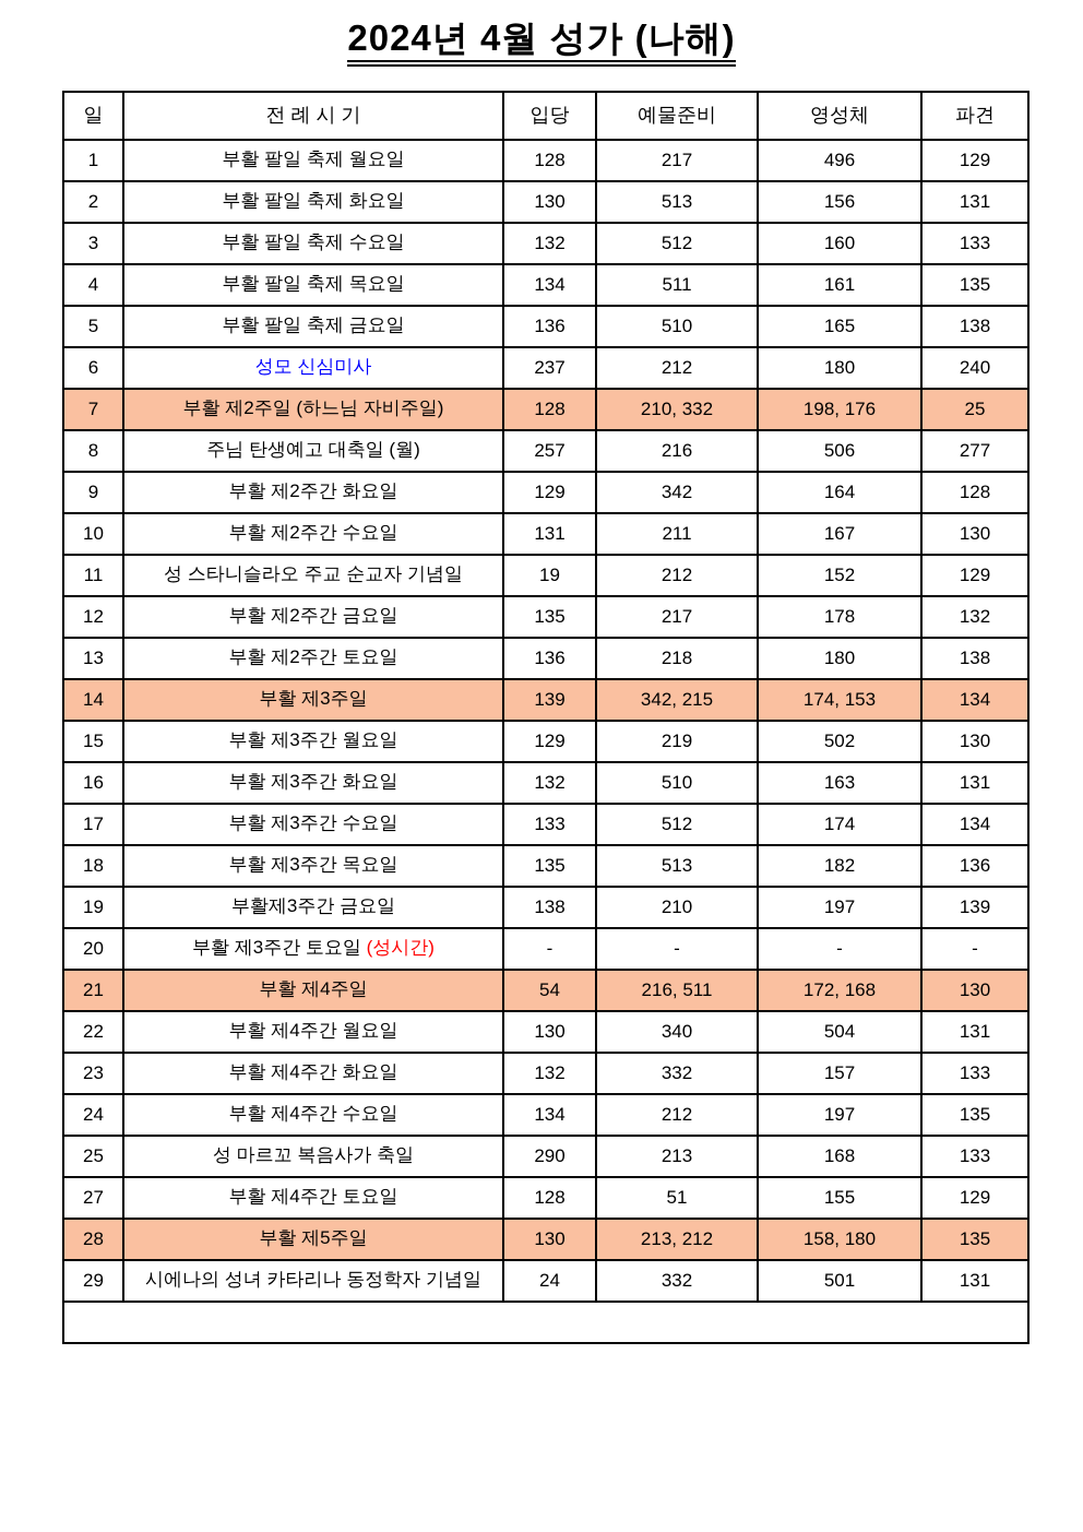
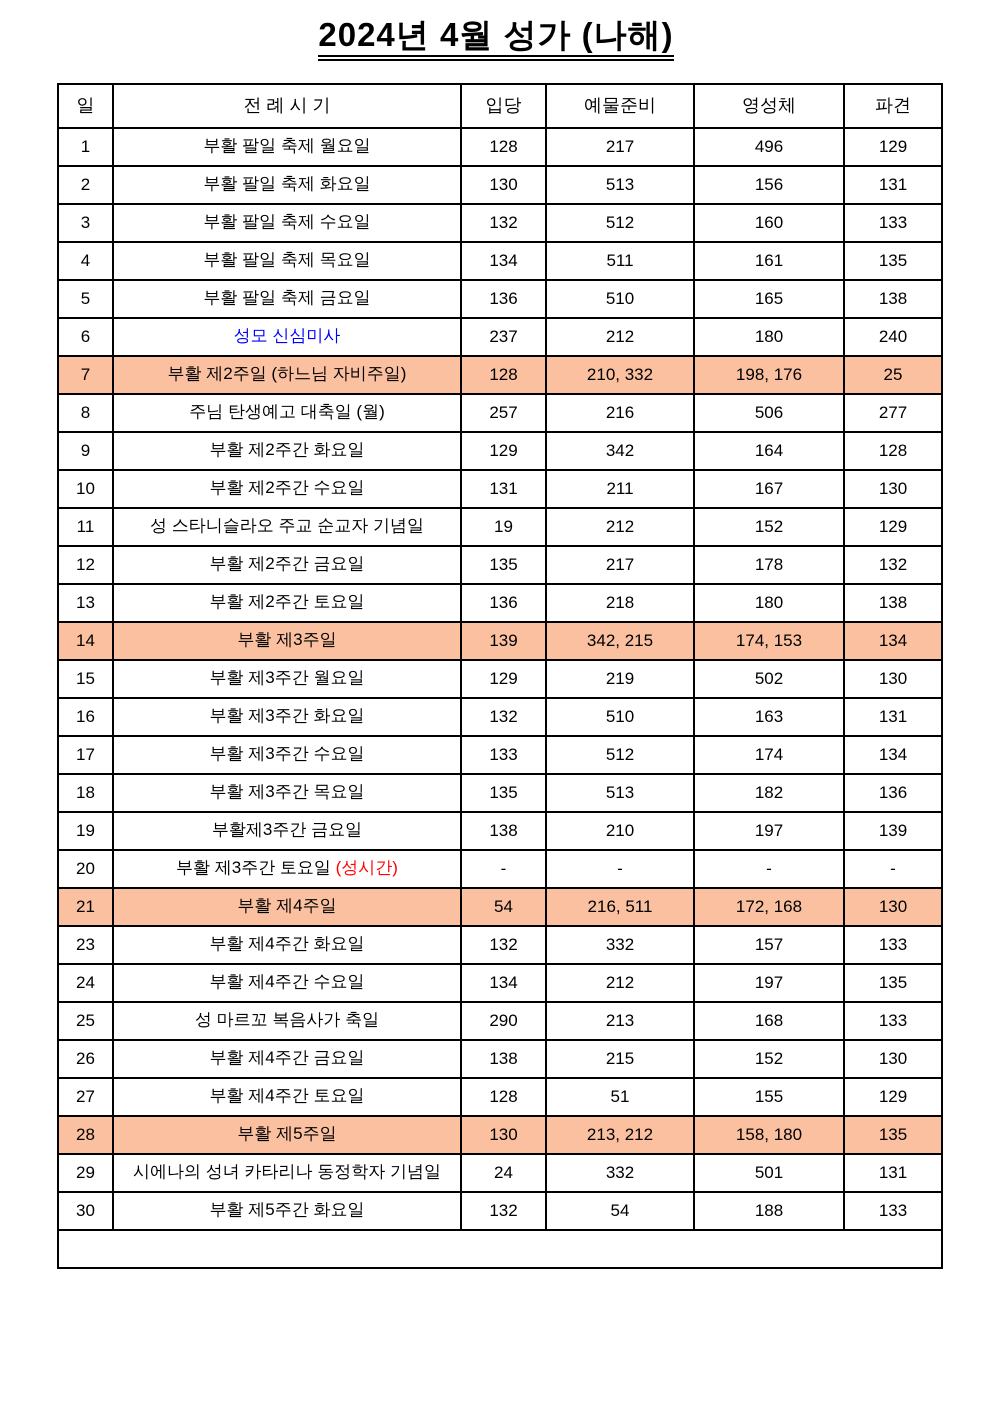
  2024년 4월 성가 (나해)
  일	전 례 시 기	입당	예물준비	영성체	파견
  1	부활 팔일 축제 월요일	128	217	496	129
  2	부활 팔일 축제 화요일	130	513	156	131
  3	부활 팔일 축제 수요일	132	512	160	133
  4	부활 팔일 축제 목요일	134	511	161	135
  5	부활 팔일 축제 금요일	136	510	165	138
  6	성모 신심미사	237	212	180	240
  7	부활 제2주일 (하느님 자비주일)	128	210, 332	198, 176	25
  8	주님 탄생예고 대축일 (월)	257	216	506	277
  9	부활 제2주간 화요일	129	342	164	128
  10	부활 제2주간 수요일	131	211	167	130
  11	성 스타니슬라오 주교 순교자 기념일	19	212	152	129
  12	부활 제2주간 금요일	135	217	178	132
  13	부활 제2주간 토요일	136	218	180	138
  14	부활 제3주일	139	342, 215	174, 153	134
  15	부활 제3주간 월요일	129	219	502	130
  16	부활 제3주간 화요일	132	510	163	131
  17	부활 제3주간 수요일	133	512	174	134
  18	부활 제3주간 목요일	135	513	182	136
  19	부활제3주간 금요일	138	210	197	139
  20	부활 제3주간 토요일 (성시간)	-	-	-	-
  21	부활 제4주일	54	216, 511	172, 168	130
- 22	부활 제4주간 월요일	130	340	504	131
  23	부활 제4주간 화요일	132	332	157	133
  24	부활 제4주간 수요일	134	212	197	135
  25	성 마르꼬 복음사가 축일	290	213	168	133
+ 26	부활 제4주간 금요일	138	215	152	130
  27	부활 제4주간 토요일	128	51	155	129
  28	부활 제5주일	130	213, 212	158, 180	135
  29	시에나의 성녀 카타리나 동정학자 기념일	24	332	501	131
+ 30	부활 제5주간 화요일	132	54	188	133
